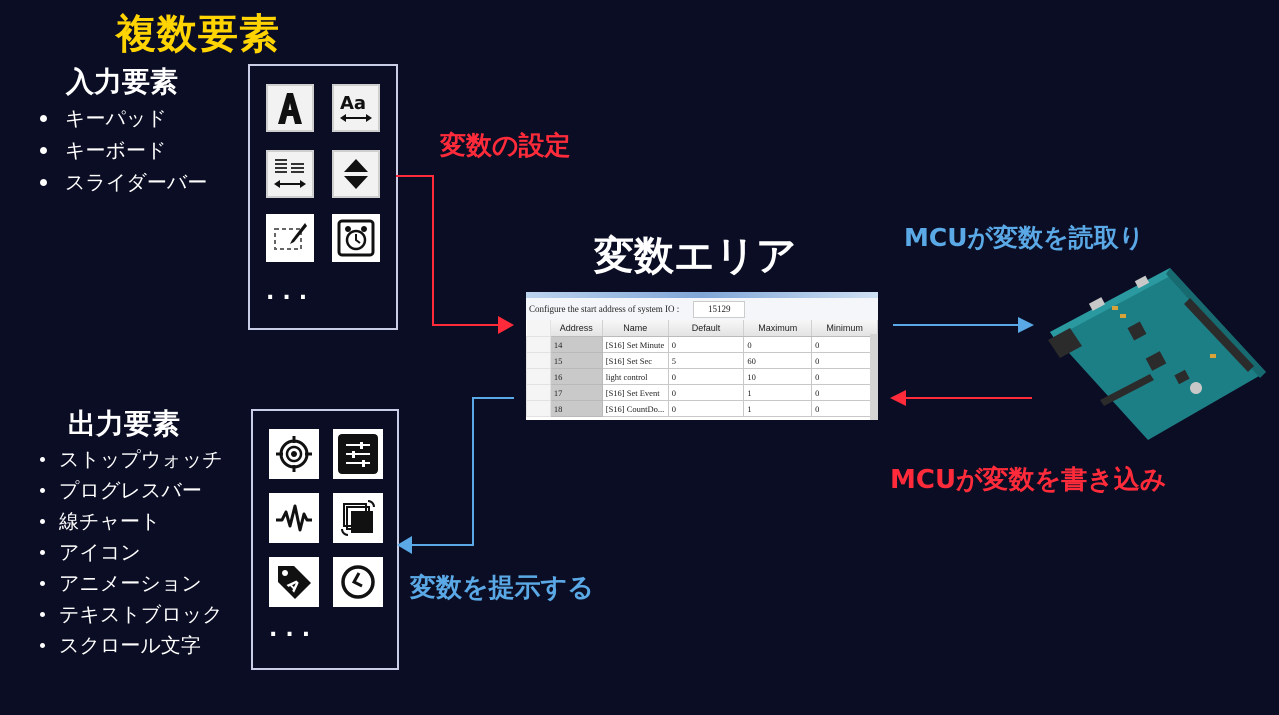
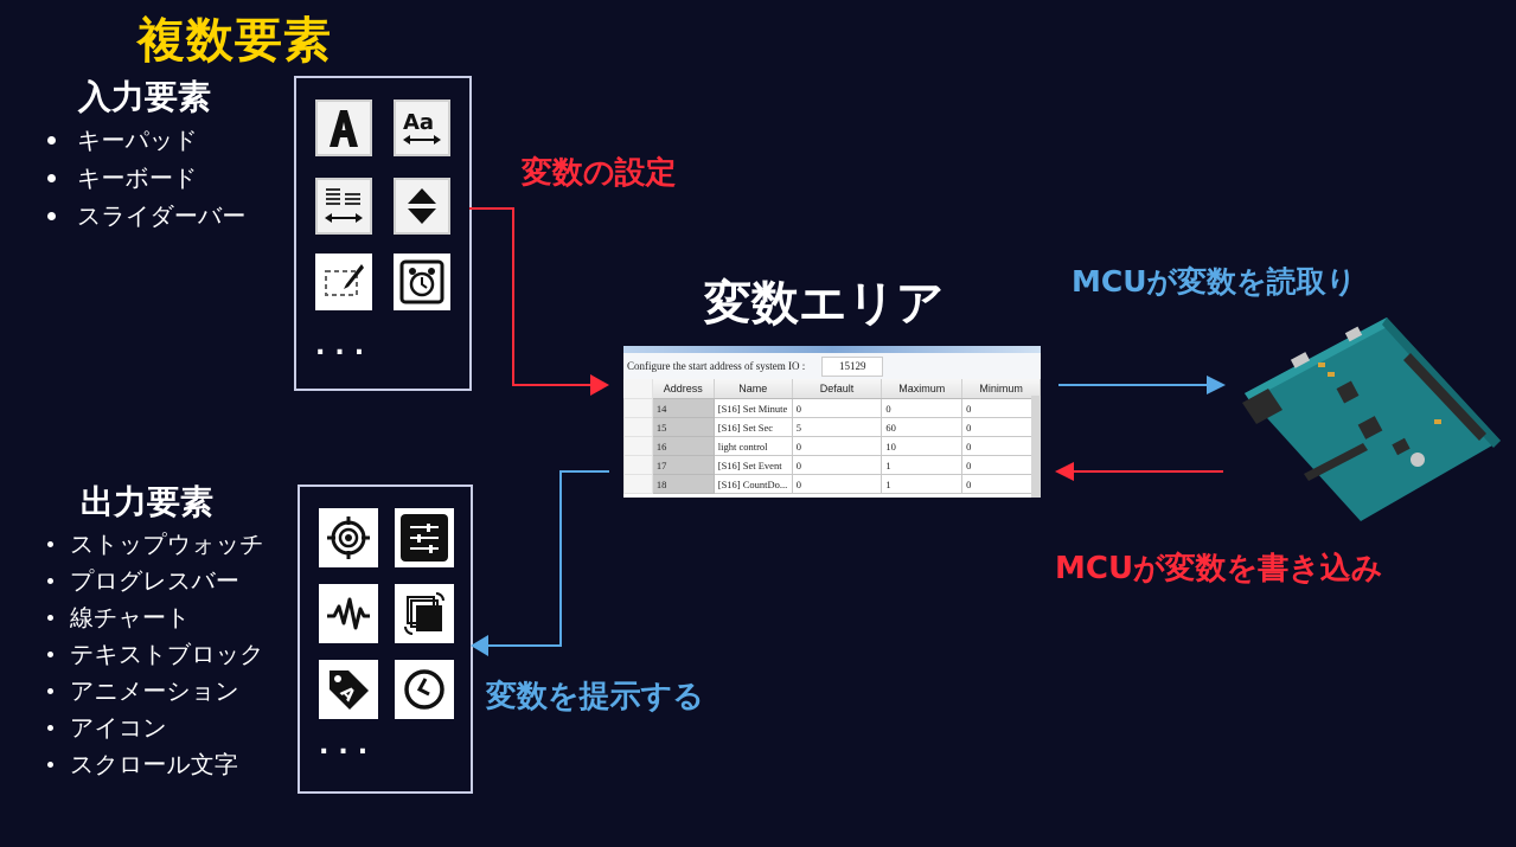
  複数要素
  入力要素
  キーパッド
  キーボード
  スライダーバー
  Aa
  ...
  出力要素
  ストップウォッチ
  プログレスバー
  線チャート
- アイコン
+ テキストブロック
  アニメーション
- テキストブロック
+ アイコン
  スクロール文字
  ...
  変数の設定
  変数エリア
  変数を提示する
  MCUが変数を読取り
  MCUが変数を書き込み
  Configure the start address of system IO :
  15129
  	Address	Name	Default	Maximum	Minimum
  	14	[S16] Set Minute	0	0	0
  	15	[S16] Set Sec	5	60	0
  	16	light control	0	10	0
  	17	[S16] Set Event	0	1	0
  	18	[S16] CountDo...	0	1	0
